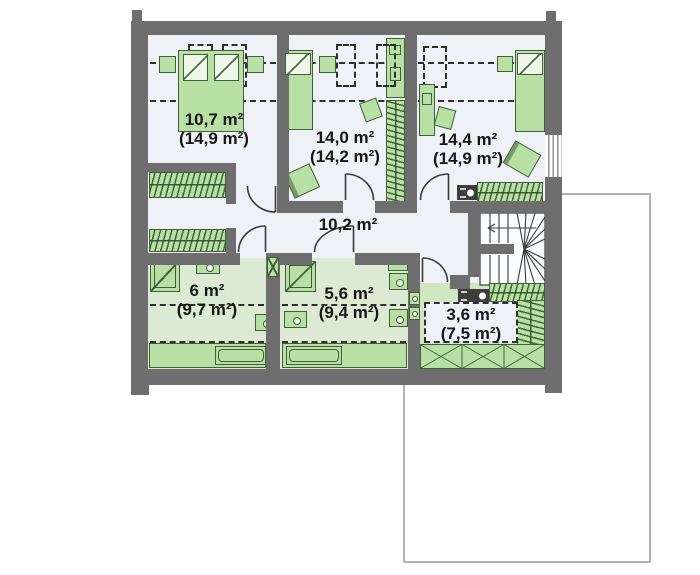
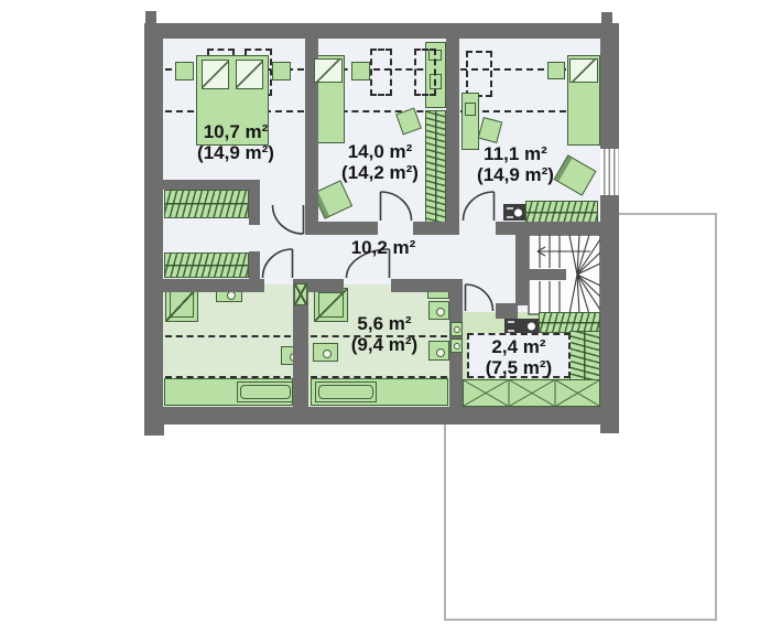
  10,7 m²
  (14,9 m²)
  14,0 m²
  (14,2 m²)
- 14,4 m²
+ 11,1 m²
  (14,9 m²)
  10,2 m²
- 6 m²
- (9,7 m²)
  5,6 m²
  (9,4 m²)
- 3,6 m²
+ 2,4 m²
  (7,5 m²)
